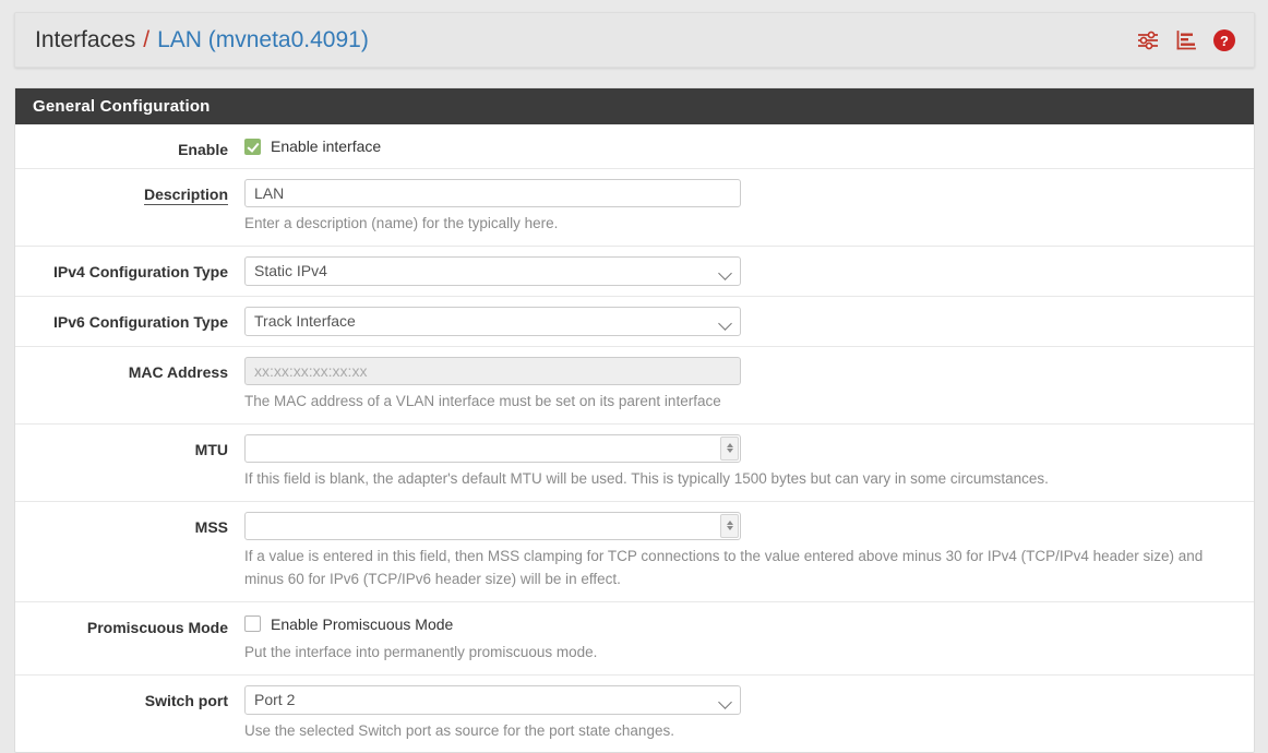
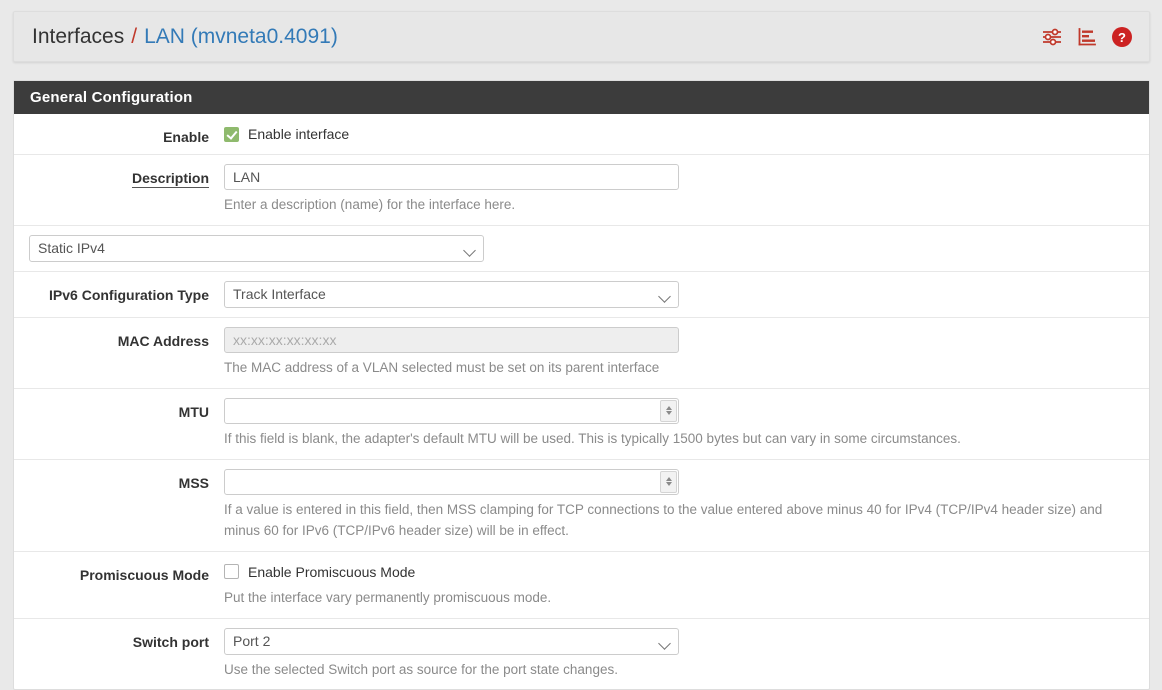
  Interfaces
  /
  LAN (mvneta0.4091)
  ?
  General Configuration
  Enable
  Enable interface
  Description
  LAN
- Enter a description (name) for the typically here.
+ Enter a description (name) for the interface here.
- IPv4 Configuration Type
  Static IPv4
  IPv6 Configuration Type
  Track Interface
  MAC Address
  xx:xx:xx:xx:xx:xx
- The MAC address of a VLAN interface must be set on its parent interface
+ The MAC address of a VLAN selected must be set on its parent interface
  MTU
  If this field is blank, the adapter's default MTU will be used. This is typically 1500 bytes but can vary in some circumstances.
  MSS
- If a value is entered in this field, then MSS clamping for TCP connections to the value entered above minus 30 for IPv4 (TCP/IPv4 header size) and minus 60 for IPv6 (TCP/IPv6 header size) will be in effect.
+ If a value is entered in this field, then MSS clamping for TCP connections to the value entered above minus 40 for IPv4 (TCP/IPv4 header size) and minus 60 for IPv6 (TCP/IPv6 header size) will be in effect.
  Promiscuous Mode
  Enable Promiscuous Mode
- Put the interface into permanently promiscuous mode.
+ Put the interface vary permanently promiscuous mode.
  Switch port
  Port 2
  Use the selected Switch port as source for the port state changes.
